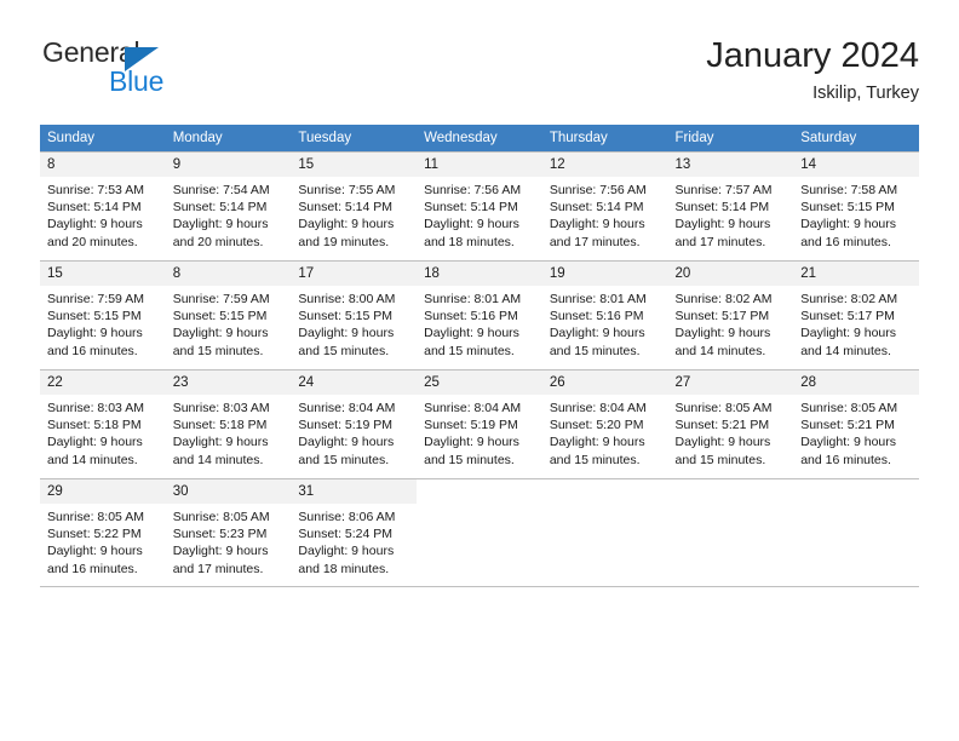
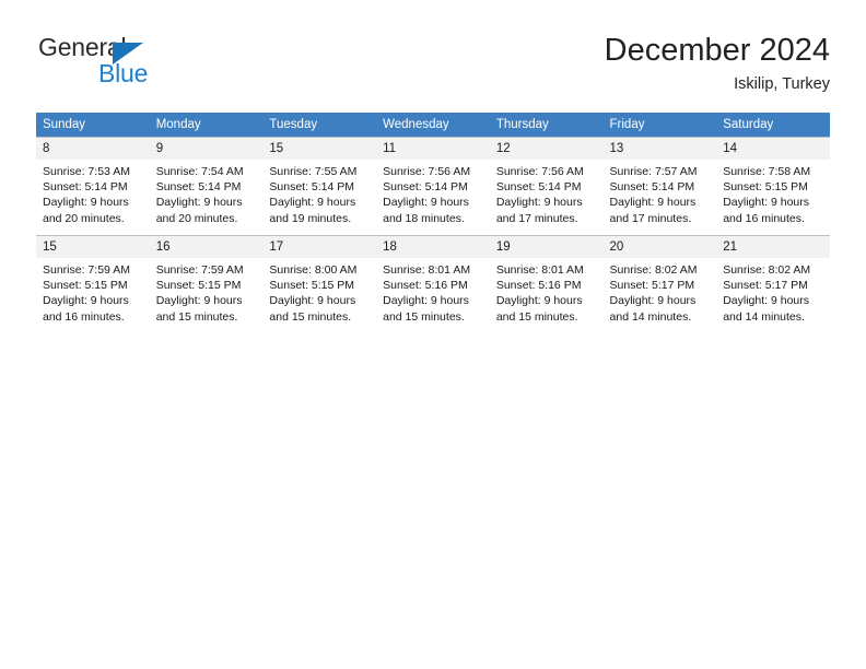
  General
  Blue
- January 2024
+ December 2024
  Iskilip, Turkey
  Sunday	Monday	Tuesday	Wednesday	Thursday	Friday	Saturday
  8Sunrise: 7:53 AMSunset: 5:14 PMDaylight: 9 hoursand 20 minutes.	9Sunrise: 7:54 AMSunset: 5:14 PMDaylight: 9 hoursand 20 minutes.	15Sunrise: 7:55 AMSunset: 5:14 PMDaylight: 9 hoursand 19 minutes.	11Sunrise: 7:56 AMSunset: 5:14 PMDaylight: 9 hoursand 18 minutes.	12Sunrise: 7:56 AMSunset: 5:14 PMDaylight: 9 hoursand 17 minutes.	13Sunrise: 7:57 AMSunset: 5:14 PMDaylight: 9 hoursand 17 minutes.	14Sunrise: 7:58 AMSunset: 5:15 PMDaylight: 9 hoursand 16 minutes.
- 15Sunrise: 7:59 AMSunset: 5:15 PMDaylight: 9 hoursand 16 minutes.	8Sunrise: 7:59 AMSunset: 5:15 PMDaylight: 9 hoursand 15 minutes.	17Sunrise: 8:00 AMSunset: 5:15 PMDaylight: 9 hoursand 15 minutes.	18Sunrise: 8:01 AMSunset: 5:16 PMDaylight: 9 hoursand 15 minutes.	19Sunrise: 8:01 AMSunset: 5:16 PMDaylight: 9 hoursand 15 minutes.	20Sunrise: 8:02 AMSunset: 5:17 PMDaylight: 9 hoursand 14 minutes.	21Sunrise: 8:02 AMSunset: 5:17 PMDaylight: 9 hoursand 14 minutes.
+ 15Sunrise: 7:59 AMSunset: 5:15 PMDaylight: 9 hoursand 16 minutes.	16Sunrise: 7:59 AMSunset: 5:15 PMDaylight: 9 hoursand 15 minutes.	17Sunrise: 8:00 AMSunset: 5:15 PMDaylight: 9 hoursand 15 minutes.	18Sunrise: 8:01 AMSunset: 5:16 PMDaylight: 9 hoursand 15 minutes.	19Sunrise: 8:01 AMSunset: 5:16 PMDaylight: 9 hoursand 15 minutes.	20Sunrise: 8:02 AMSunset: 5:17 PMDaylight: 9 hoursand 14 minutes.	21Sunrise: 8:02 AMSunset: 5:17 PMDaylight: 9 hoursand 14 minutes.
- 22Sunrise: 8:03 AMSunset: 5:18 PMDaylight: 9 hoursand 14 minutes.	23Sunrise: 8:03 AMSunset: 5:18 PMDaylight: 9 hoursand 14 minutes.	24Sunrise: 8:04 AMSunset: 5:19 PMDaylight: 9 hoursand 15 minutes.	25Sunrise: 8:04 AMSunset: 5:19 PMDaylight: 9 hoursand 15 minutes.	26Sunrise: 8:04 AMSunset: 5:20 PMDaylight: 9 hoursand 15 minutes.	27Sunrise: 8:05 AMSunset: 5:21 PMDaylight: 9 hoursand 15 minutes.	28Sunrise: 8:05 AMSunset: 5:21 PMDaylight: 9 hoursand 16 minutes.
- 29Sunrise: 8:05 AMSunset: 5:22 PMDaylight: 9 hoursand 16 minutes.	30Sunrise: 8:05 AMSunset: 5:23 PMDaylight: 9 hoursand 17 minutes.	31Sunrise: 8:06 AMSunset: 5:24 PMDaylight: 9 hoursand 18 minutes.
